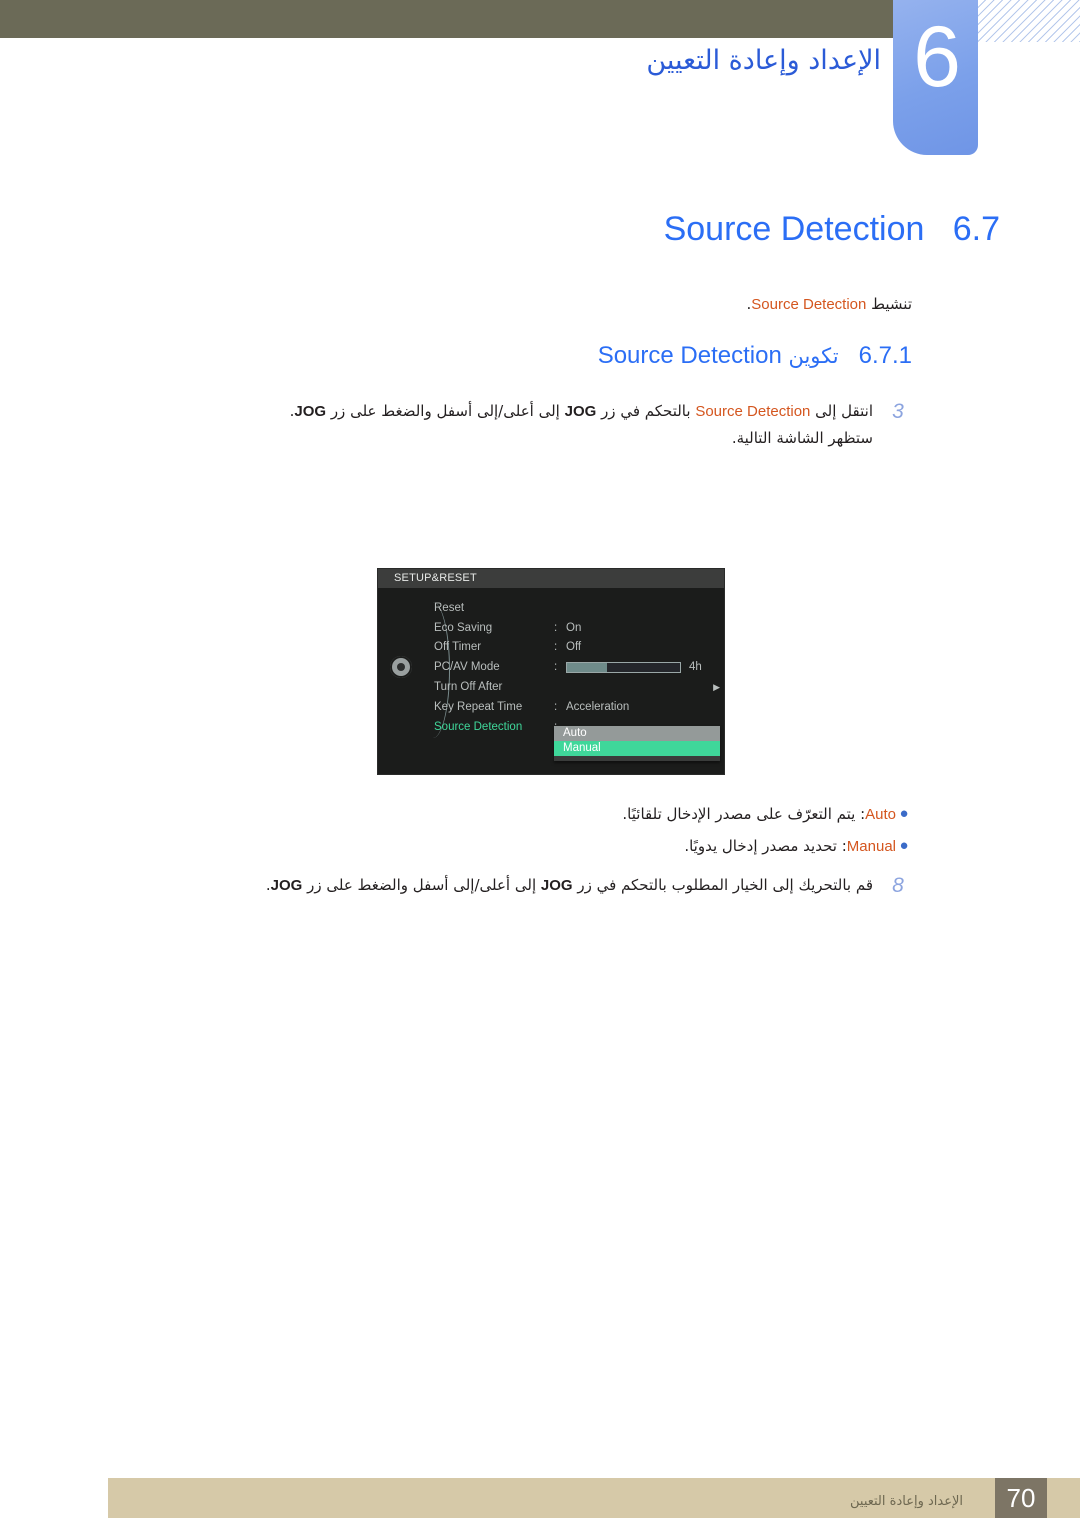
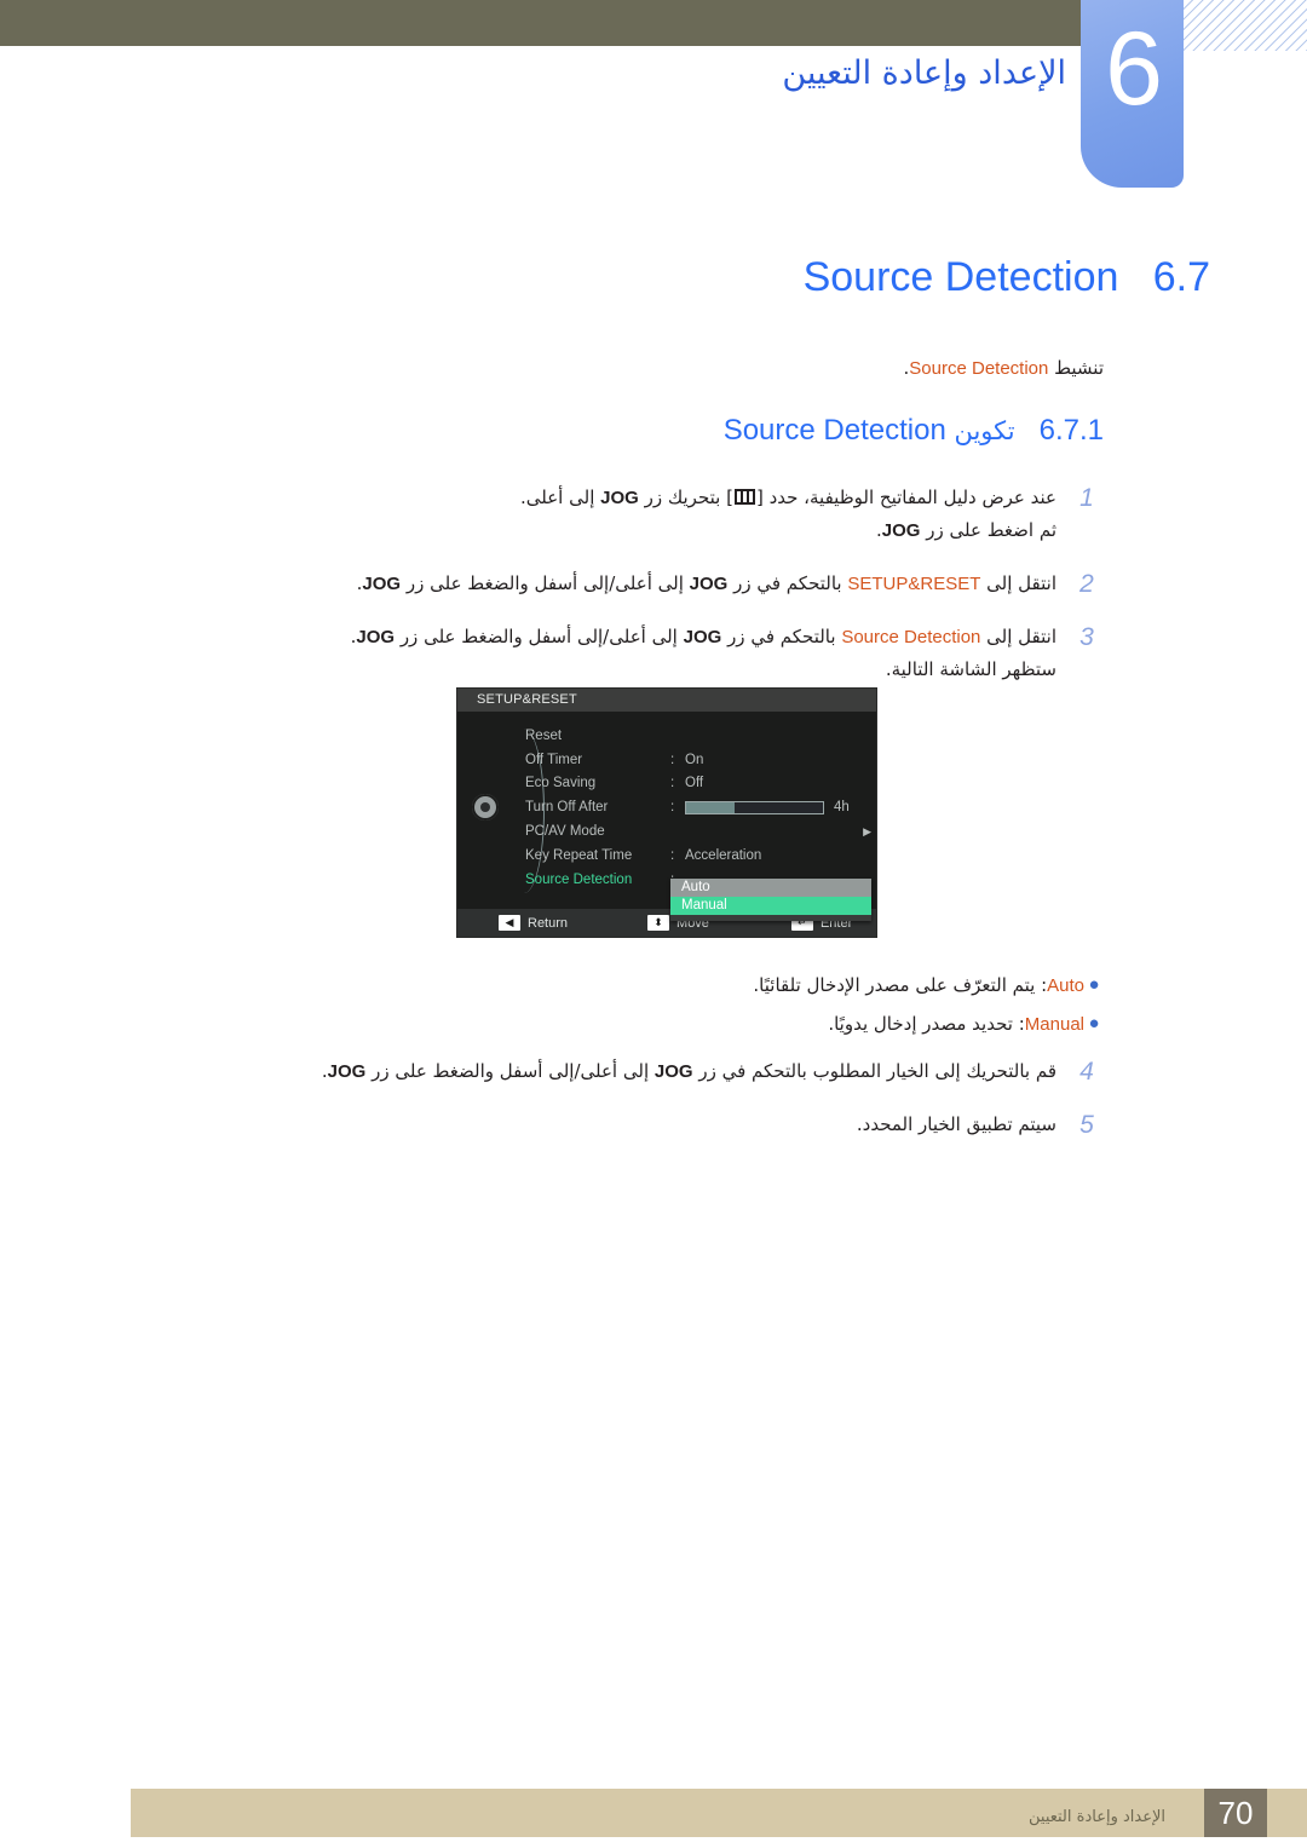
  6
  الإعداد وإعادة التعيين
  6.7 Source Detection
  تنشيط Source Detection.
  6.7.1 تكوين Source Detection
+ 1
+ عند عرض دليل المفاتيح الوظيفية، حدد [] بتحريك زر JOG إلى أعلى.
+ ثم اضغط على زر JOG.
+ 2
+ انتقل إلى SETUP&RESET بالتحكم في زر JOG إلى أعلى/إلى أسفل والضغط على زر JOG.
  3
  انتقل إلى Source Detection بالتحكم في زر JOG إلى أعلى/إلى أسفل والضغط على زر JOG.
  ستظهر الشاشة التالية.
  SETUP&RESET
  Reset
- Eco Saving
+ Off Timer
  :
  On
- Off Timer
+ Eco Saving
  :
  Off
- PC/AV Mode
+ Turn Off After
  :
  4h
- Turn Off After
+ PC/AV Mode
  ▶
  Key Repeat Time
  :
  Acceleration
  Source Detection
  Auto
  Manual
+ ◀
+ Return
+ ⬍
+ Move
+ ↵
+ Enter
  ●
  Auto: يتم التعرّف على مصدر الإدخال تلقائيًا.
  ●
  Manual: تحديد مصدر إدخال يدويًا.
- 8
+ 4
  قم بالتحريك إلى الخيار المطلوب بالتحكم في زر JOG إلى أعلى/إلى أسفل والضغط على زر JOG.
+ 5
+ سيتم تطبيق الخيار المحدد.
  الإعداد وإعادة التعيين
  70
